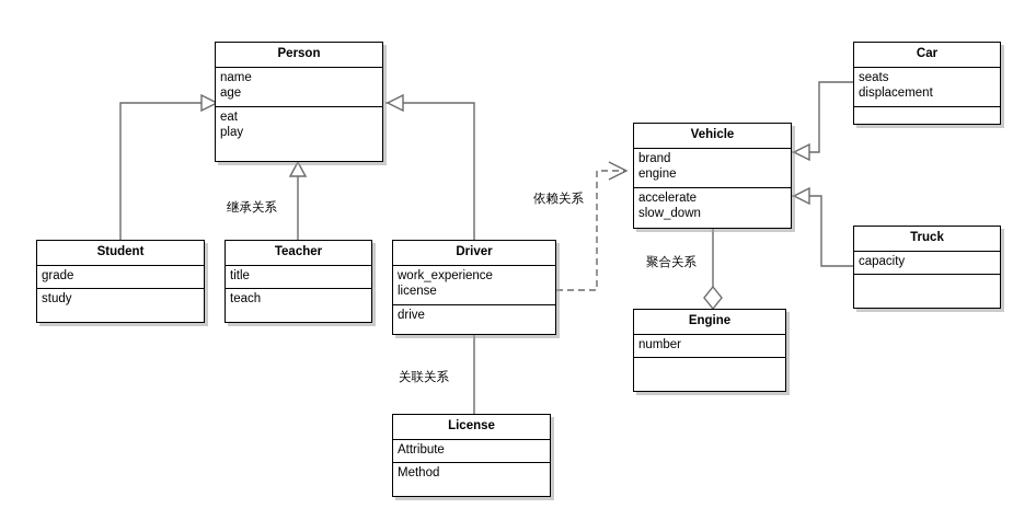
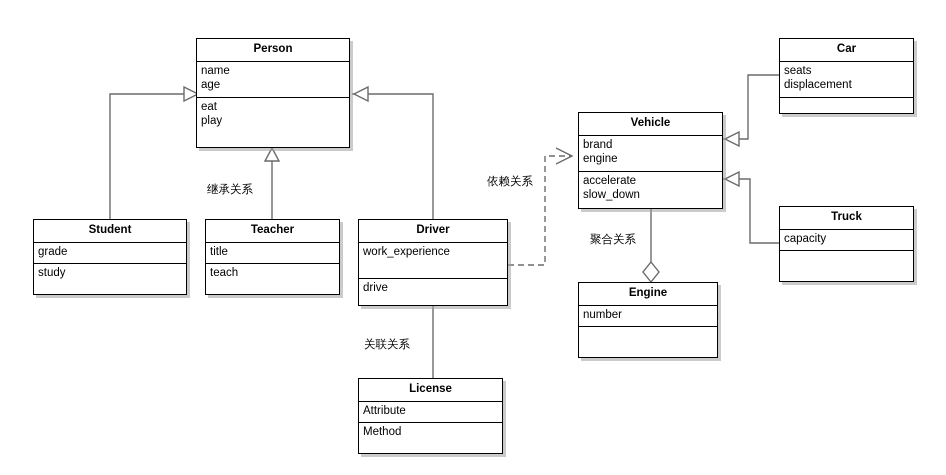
  Person
  name
  age
  eat
  play
  Student
  grade
  study
  Teacher
  title
  teach
  Driver
  work_experience
- license
  drive
  License
  Attribute
  Method
  Vehicle
  brand
  engine
  accelerate
  slow_down
  Car
  seats
  displacement
  Truck
  capacity
  Engine
  number
  继承关系
  依赖关系
  聚合关系
  关联关系
